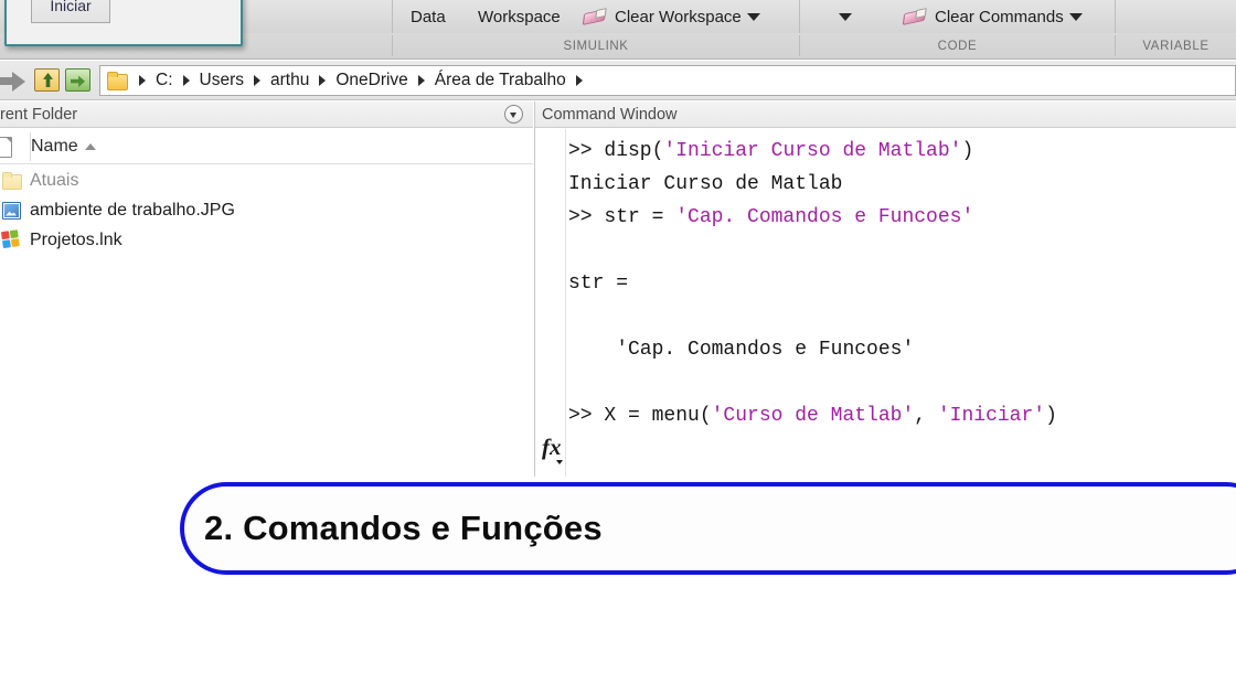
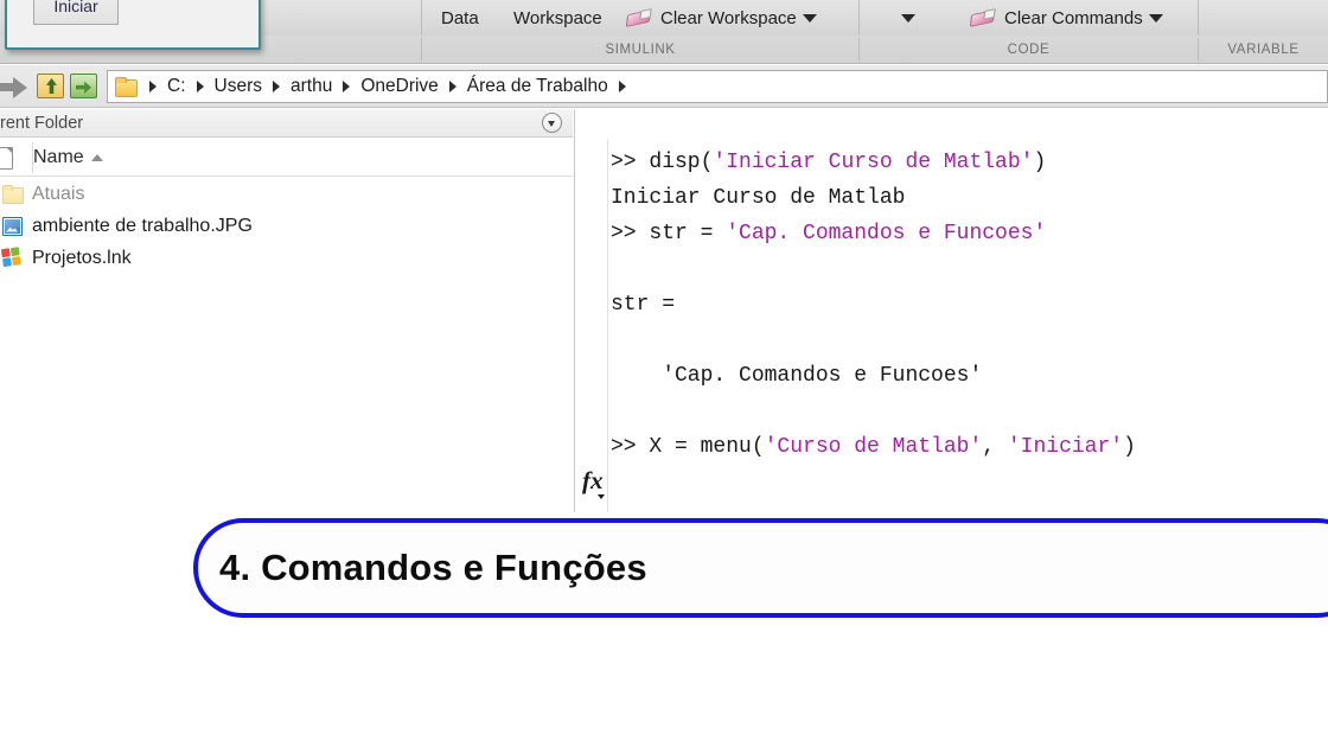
  Data
  Workspace
  Clear Workspace
  Clear Commands
  SIMULINK
  CODE
  VARIABLE
  Iniciar
  C:
  Users
  arthu
  OneDrive
  Área de Trabalho
  rent Folder
  Name
  Atuais
  ambiente de trabalho.JPG
  Projetos.lnk
- Command Window
  fx
  >> disp('Iniciar Curso de Matlab')
  Iniciar Curso de Matlab
  >> str = 'Cap. Comandos e Funcoes'
  str =
  'Cap. Comandos e Funcoes'
  >> X = menu('Curso de Matlab', 'Iniciar')
- 2. Comandos e Funções
+ 4. Comandos e Funções
